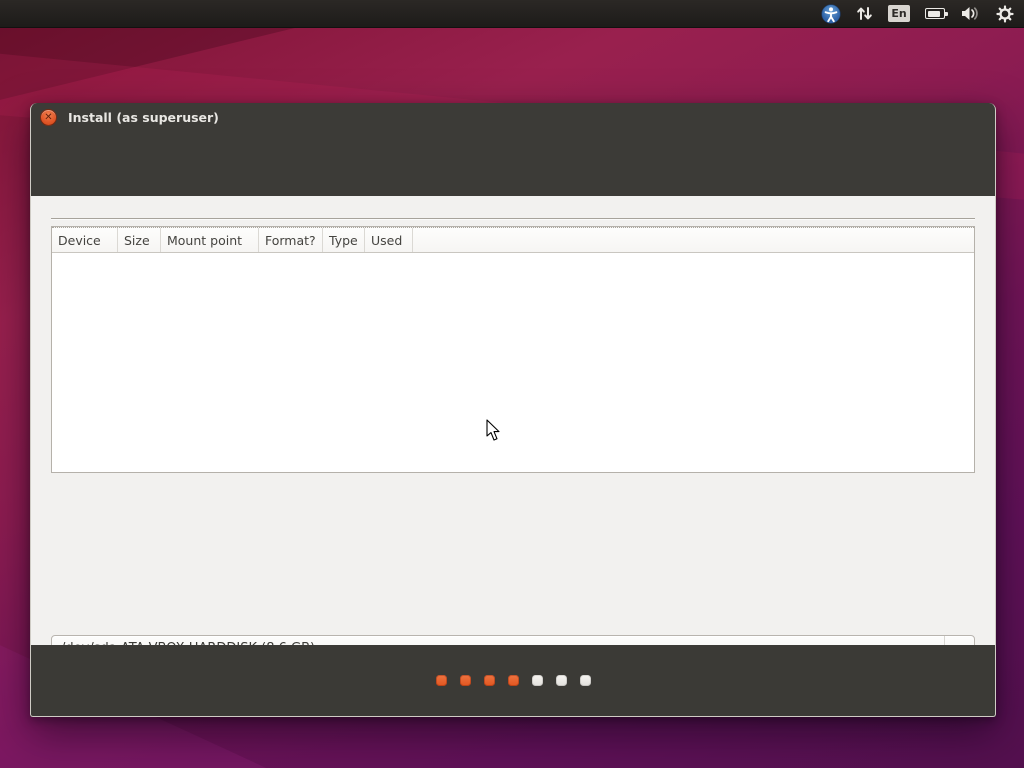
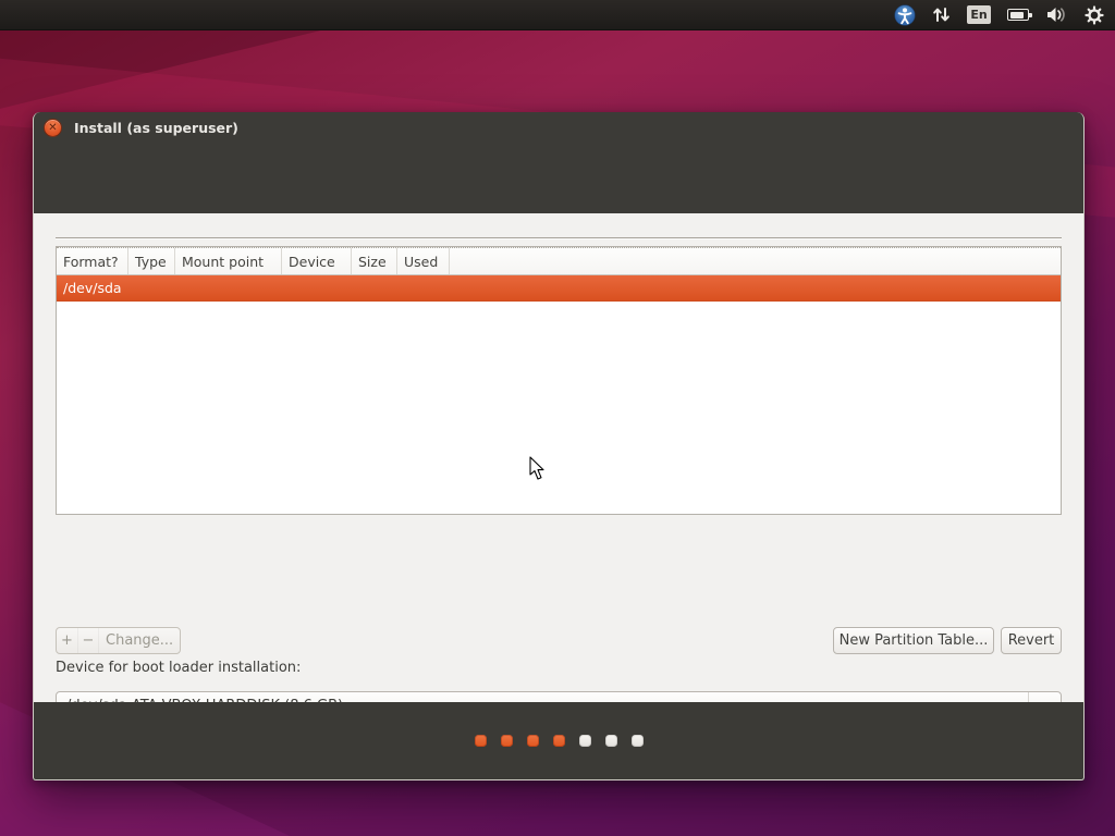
  En
  ✕
  Install (as superuser)
- Device
+ Format?
- Size
+ Type
  Mount point
- Format?
+ Device
- Type
+ Size
  Used
+ /dev/sda
+ +
+ −
+ Change...
+ New Partition Table...
+ Revert
+ Device for boot loader installation:
